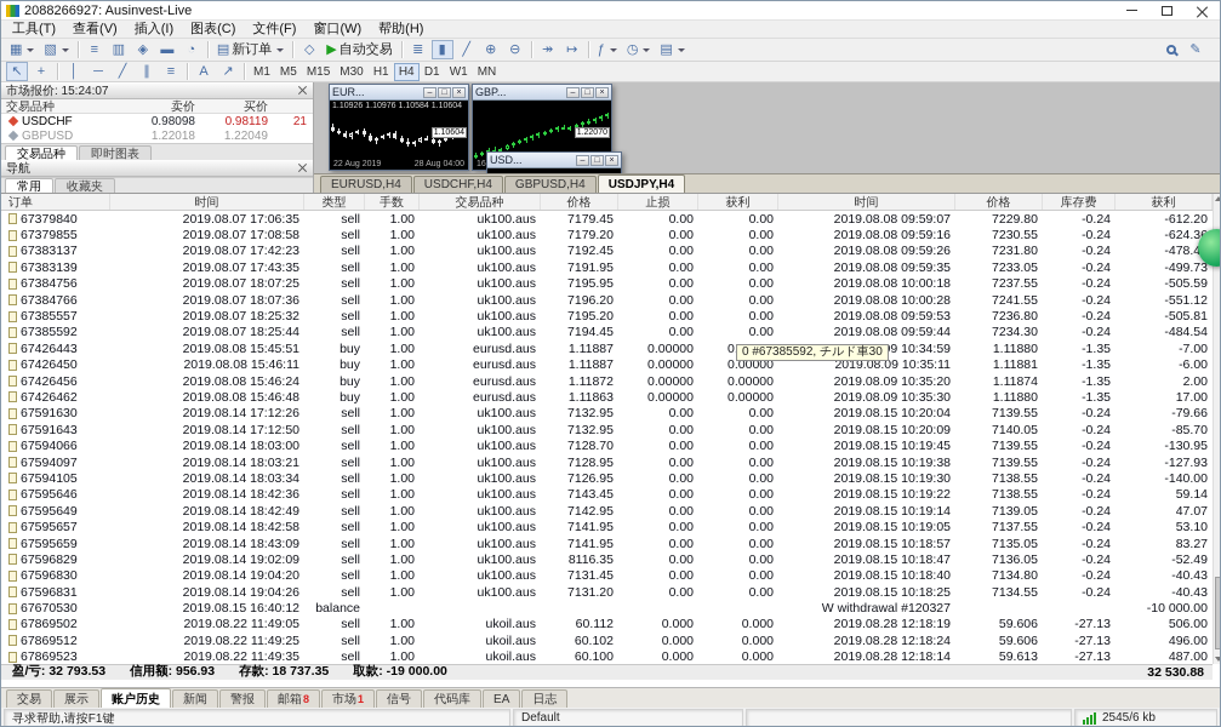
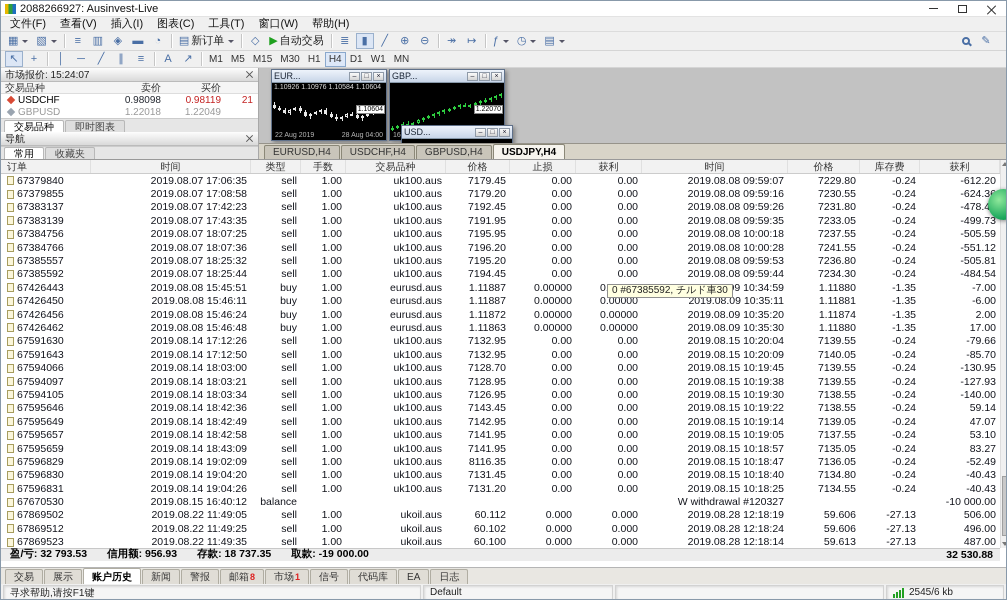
  2088266927: Ausinvest-Live
- 工具(T)
+ 文件(F)
  查看(V)
  插入(I)
  图表(C)
- 文件(F)
+ 工具(T)
  窗口(W)
  帮助(H)
  ▦
  ▧
  ≡
  ▥
  ◈
  ▬
  ◔
  ▤
  新订单
  ◇
  ▶
  自动交易
  ≣
  ▮
  ╱
  ⊕
  ⊖
  ↠
  ↦
  ƒ
  ◷
  ▤
  ✎
  ↖
  +
  │
  ─
  ╱
  ∥
  ≡
  A
  ↗
  M1
  M5
  M15
  M30
  H1
  H4
  D1
  W1
  MN
  市场报价: 15:24:07
  交易品种
  卖价
  买价
  USDCHF
  0.98098
  0.98119
  21
  GBPUSD
  1.22018
  1.22049
  交易品种
  即时图表
  导航
  常用
  收藏夹
  EUR...
  GBP...
  USD...
  EURUSD,H4
  USDCHF,H4
  GBPUSD,H4
  USDJPY,H4
  订单
  时间
  类型
  手数
  交易品种
  价格
  止损
  获利
  时间
  价格
  库存费
  获利
  67379840
  2019.08.07 17:06:35
  sell
  1.00
  uk100.aus
  7179.45
  0.00
  0.00
  2019.08.08 09:59:07
  7229.80
  -0.24
  -612.20
  67379855
  2019.08.07 17:08:58
  sell
  1.00
  uk100.aus
  7179.20
  0.00
  0.00
  2019.08.08 09:59:16
  7230.55
  -0.24
  -624.3
  67383137
  2019.08.07 17:42:23
  sell
  1.00
  uk100.aus
  7192.45
  0.00
  0.00
  2019.08.08 09:59:26
  7231.80
  -0.24
  -478.4
  67383139
  2019.08.07 17:43:35
  sell
  1.00
  uk100.aus
  7191.95
  0.00
  0.00
  2019.08.08 09:59:35
  7233.05
  -0.24
  -499.73
  67384756
  2019.08.07 18:07:25
  sell
  1.00
  uk100.aus
  7195.95
  0.00
  0.00
  2019.08.08 10:00:18
  7237.55
  -0.24
  -505.59
  67384766
  2019.08.07 18:07:36
  sell
  1.00
  uk100.aus
  7196.20
  0.00
  0.00
  2019.08.08 10:00:28
  7241.55
  -0.24
  -551.12
  67385557
  2019.08.07 18:25:32
  sell
  1.00
  uk100.aus
  7195.20
  0.00
  0.00
  2019.08.08 09:59:53
  7236.80
  -0.24
  -505.81
  67385592
  2019.08.07 18:25:44
  sell
  1.00
  uk100.aus
  7194.45
  0.00
  0.00
  2019.08.08 09:59:44
  7234.30
  -0.24
  -484.54
  67426443
  2019.08.08 15:45:51
  buy
  1.00
  eurusd.aus
  1.11887
  0.00000
  1.11880
  -1.35
  -7.00
  67426450
  2019.08.08 15:46:11
  buy
  1.00
  eurusd.aus
  1.11887
  0.00000
  0.00000
  2019.08.09 10:35:11
  1.11881
  -1.35
  -6.00
  67426456
  2019.08.08 15:46:24
  buy
  1.00
  eurusd.aus
  1.11872
  0.00000
  0.00000
  2019.08.09 10:35:20
  1.11874
  -1.35
  2.00
  67426462
  2019.08.08 15:46:48
  buy
  1.00
  eurusd.aus
  1.11863
  0.00000
  0.00000
  2019.08.09 10:35:30
  1.11880
  -1.35
  17.00
  67591630
  2019.08.14 17:12:26
  sell
  1.00
  uk100.aus
  7132.95
  0.00
  0.00
  2019.08.15 10:20:04
  7139.55
  -0.24
  -79.66
  67591643
  2019.08.14 17:12:50
  sell
  1.00
  uk100.aus
  7132.95
  0.00
  0.00
  2019.08.15 10:20:09
  7140.05
  -0.24
  -85.70
  67594066
  2019.08.14 18:03:00
  sell
  1.00
  uk100.aus
  7128.70
  0.00
  0.00
  2019.08.15 10:19:45
  7139.55
  -0.24
  -130.95
  67594097
  2019.08.14 18:03:21
  sell
  1.00
  uk100.aus
  7128.95
  0.00
  0.00
  2019.08.15 10:19:38
  7139.55
  -0.24
  -127.93
  67594105
  2019.08.14 18:03:34
  sell
  1.00
  uk100.aus
  7126.95
  0.00
  0.00
  2019.08.15 10:19:30
  7138.55
  -0.24
  -140.00
  67595646
  2019.08.14 18:42:36
  sell
  1.00
  uk100.aus
  7143.45
  0.00
  0.00
  2019.08.15 10:19:22
  7138.55
  -0.24
  59.14
  67595649
  2019.08.14 18:42:49
  sell
  1.00
  uk100.aus
  7142.95
  0.00
  0.00
  2019.08.15 10:19:14
  7139.05
  -0.24
  47.07
  67595657
  2019.08.14 18:42:58
  sell
  1.00
  uk100.aus
  7141.95
  0.00
  0.00
  2019.08.15 10:19:05
  7137.55
  -0.24
  53.10
  67595659
  2019.08.14 18:43:09
  sell
  1.00
  uk100.aus
  7141.95
  0.00
  0.00
  2019.08.15 10:18:57
  7135.05
  -0.24
  83.27
  67596829
  2019.08.14 19:02:09
  sell
  1.00
  uk100.aus
  8116.35
  0.00
  0.00
  2019.08.15 10:18:47
  7136.05
  -0.24
  -52.49
  67596830
  2019.08.14 19:04:20
  sell
  1.00
  uk100.aus
  7131.45
  0.00
  0.00
  2019.08.15 10:18:40
  7134.80
  -0.24
  -40.43
  67596831
  2019.08.14 19:04:26
  sell
  1.00
  uk100.aus
  7131.20
  0.00
  0.00
  2019.08.15 10:18:25
  7134.55
  -0.24
  -40.43
  67670530
  2019.08.15 16:40:12
  balance
  W withdrawal #120327
  -10 000.00
  67869502
  2019.08.22 11:49:05
  sell
  1.00
  ukoil.aus
  60.112
  0.000
  0.000
  2019.08.28 12:18:19
  59.606
  -27.13
  506.00
  67869512
  2019.08.22 11:49:25
  sell
  1.00
  ukoil.aus
  60.102
  0.000
  0.000
  2019.08.28 12:18:24
  59.606
  -27.13
  496.00
  67869523
  2019.08.22 11:49:35
  sell
  1.00
  ukoil.aus
  60.100
  0.000
  0.000
  2019.08.28 12:18:14
  59.613
  -27.13
  487.00
  盈/亏: 32 793.53
  信用额: 956.93
  存款: 18 737.35
  取款: -19 000.00
  32 530.88
  0 #67385592, チルド車30
  交易
  展示
  账户历史
  新闻
  警报
  邮箱
  8
  市场
  1
  信号
  代码库
  EA
  日志
  寻求帮助,请按F1键
  Default
  2545/6 kb
